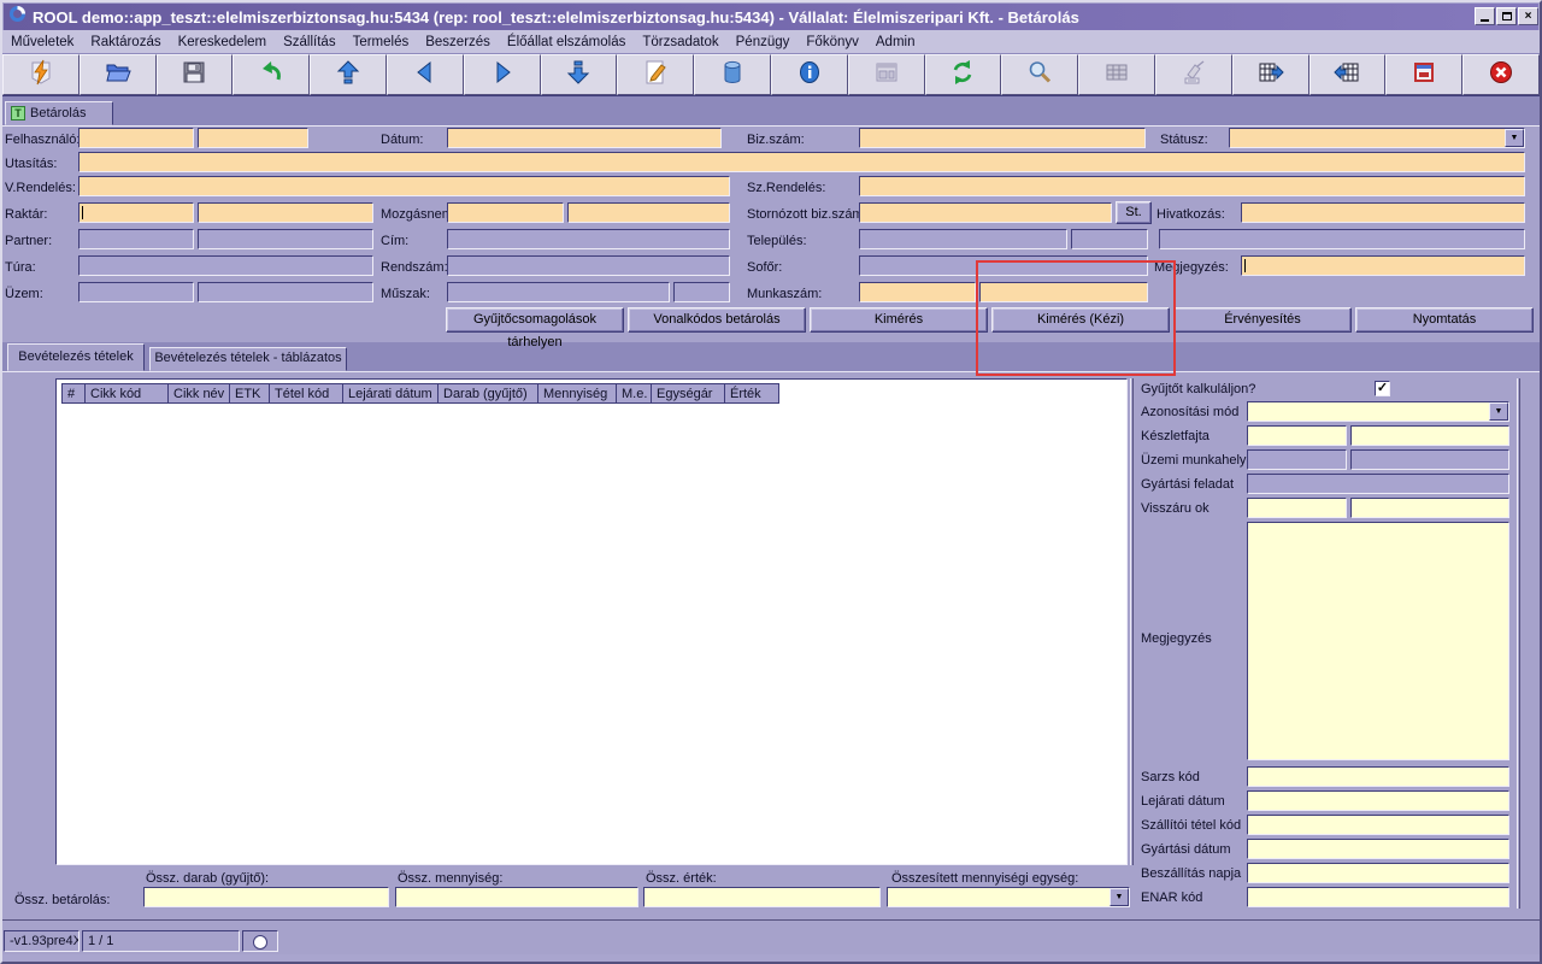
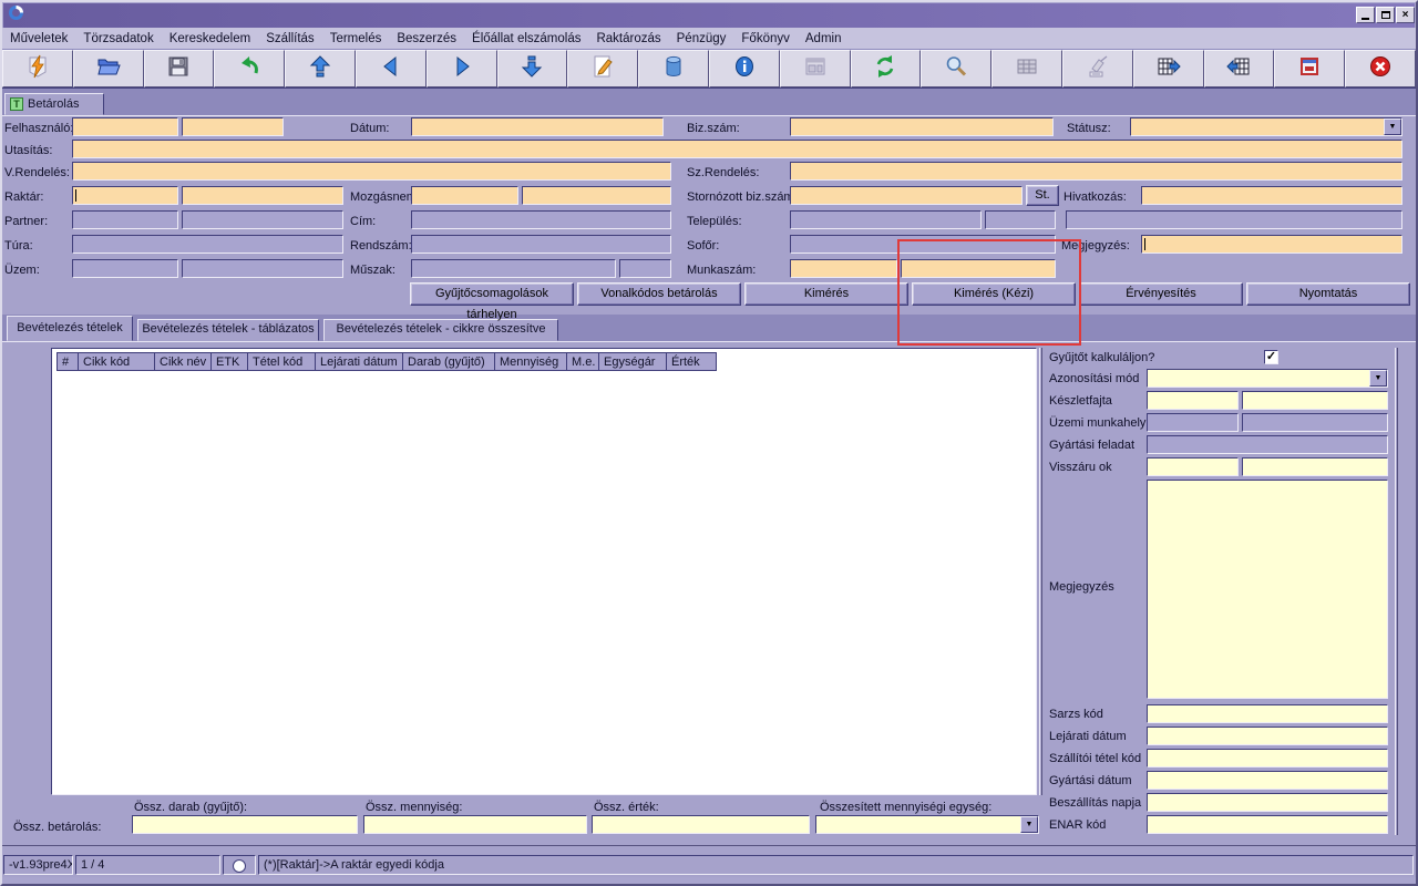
- ROOL demo::app_teszt::elelmiszerbiztonsag.hu:5434 (rep: rool_teszt::elelmiszerbiztonsag.hu:5434) - Vállalat: Élelmiszeripari Kft. - Betárolás
  ×
  Műveletek
- Raktározás
+ Törzsadatok
  Kereskedelem
  Szállítás
  Termelés
  Beszerzés
  Élőállat elszámolás
- Törzsadatok
+ Raktározás
  Pénzügy
  Főkönyv
  Admin
  T
  Betárolás
  Bevételezés tételek
  Bevételezés tételek - táblázatos
+ Bevételezés tételek - cikkre összesítve
  # Cikk kód Cikk név ETK Tétel kód Lejárati dátum Darab (gyűjtő) Mennyiség M.e. Egységár Érték
  ✓
  St.
  Felhasználó
  Dátum:
  Biz.szám:
  Státusz:
  Utasítás:
  V.Rendelés:
  Sz.Rendelés:
  Raktár:
  Mozgásne
  Stornózott biz.szám
  Hivatkozás:
  Partner:
  Cím:
  Település:
  Túra:
  Rendszám
  Sofőr:
  Megjegyzés:
  Üzem:
  Műszak:
  Munkaszám:
  Gyűjtőt kalkuláljon?
  Azonosítási mód
  Készletfajta
  Üzemi munkahely
  Gyártási feladat
  Visszáru ok
  Megjegyzés
  Sarzs kód
  Lejárati dátum
  Szállítói tétel kód
  Gyártási dátum
  Beszállítás napja
  ENAR kód
  Össz. betárolás:
  Össz. darab (gyűjtő):
  Össz. mennyiség:
  Össz. érték:
  Összesített mennyiségi egység:
  Gyűjtőcsomagolások tárhelyen
  Vonalkódos betárolás
  Kimérés
  Kimérés (Kézi)
  Érvényesítés
  Nyomtatás
  -v1.93pre4X
- 1 / 1
+ 1 / 4
+ (*)[Raktár]->A raktár egyedi kódja
